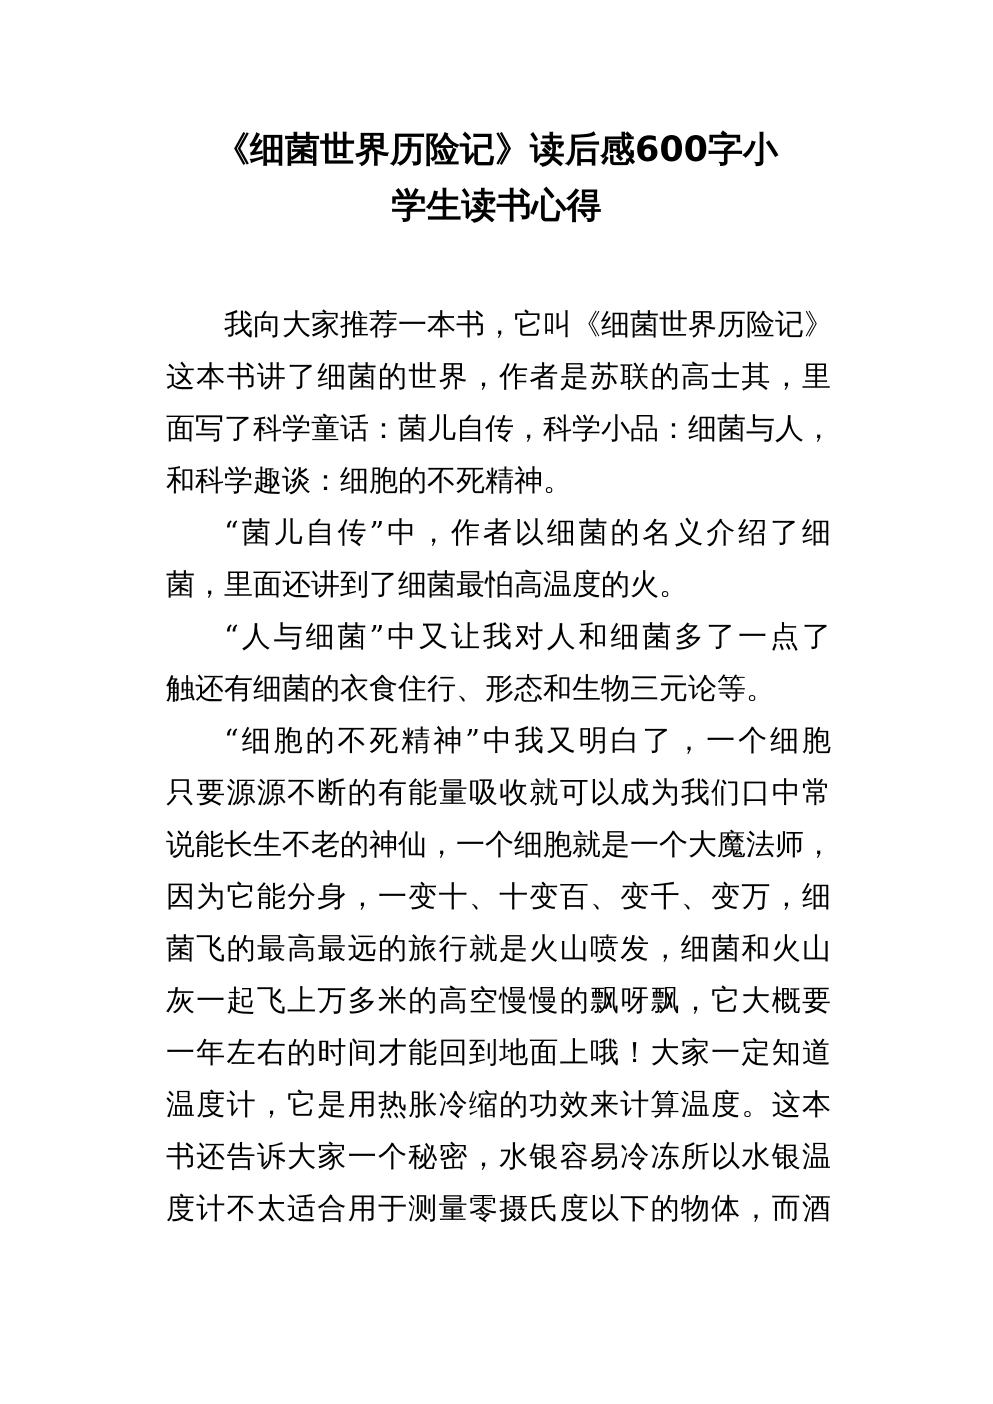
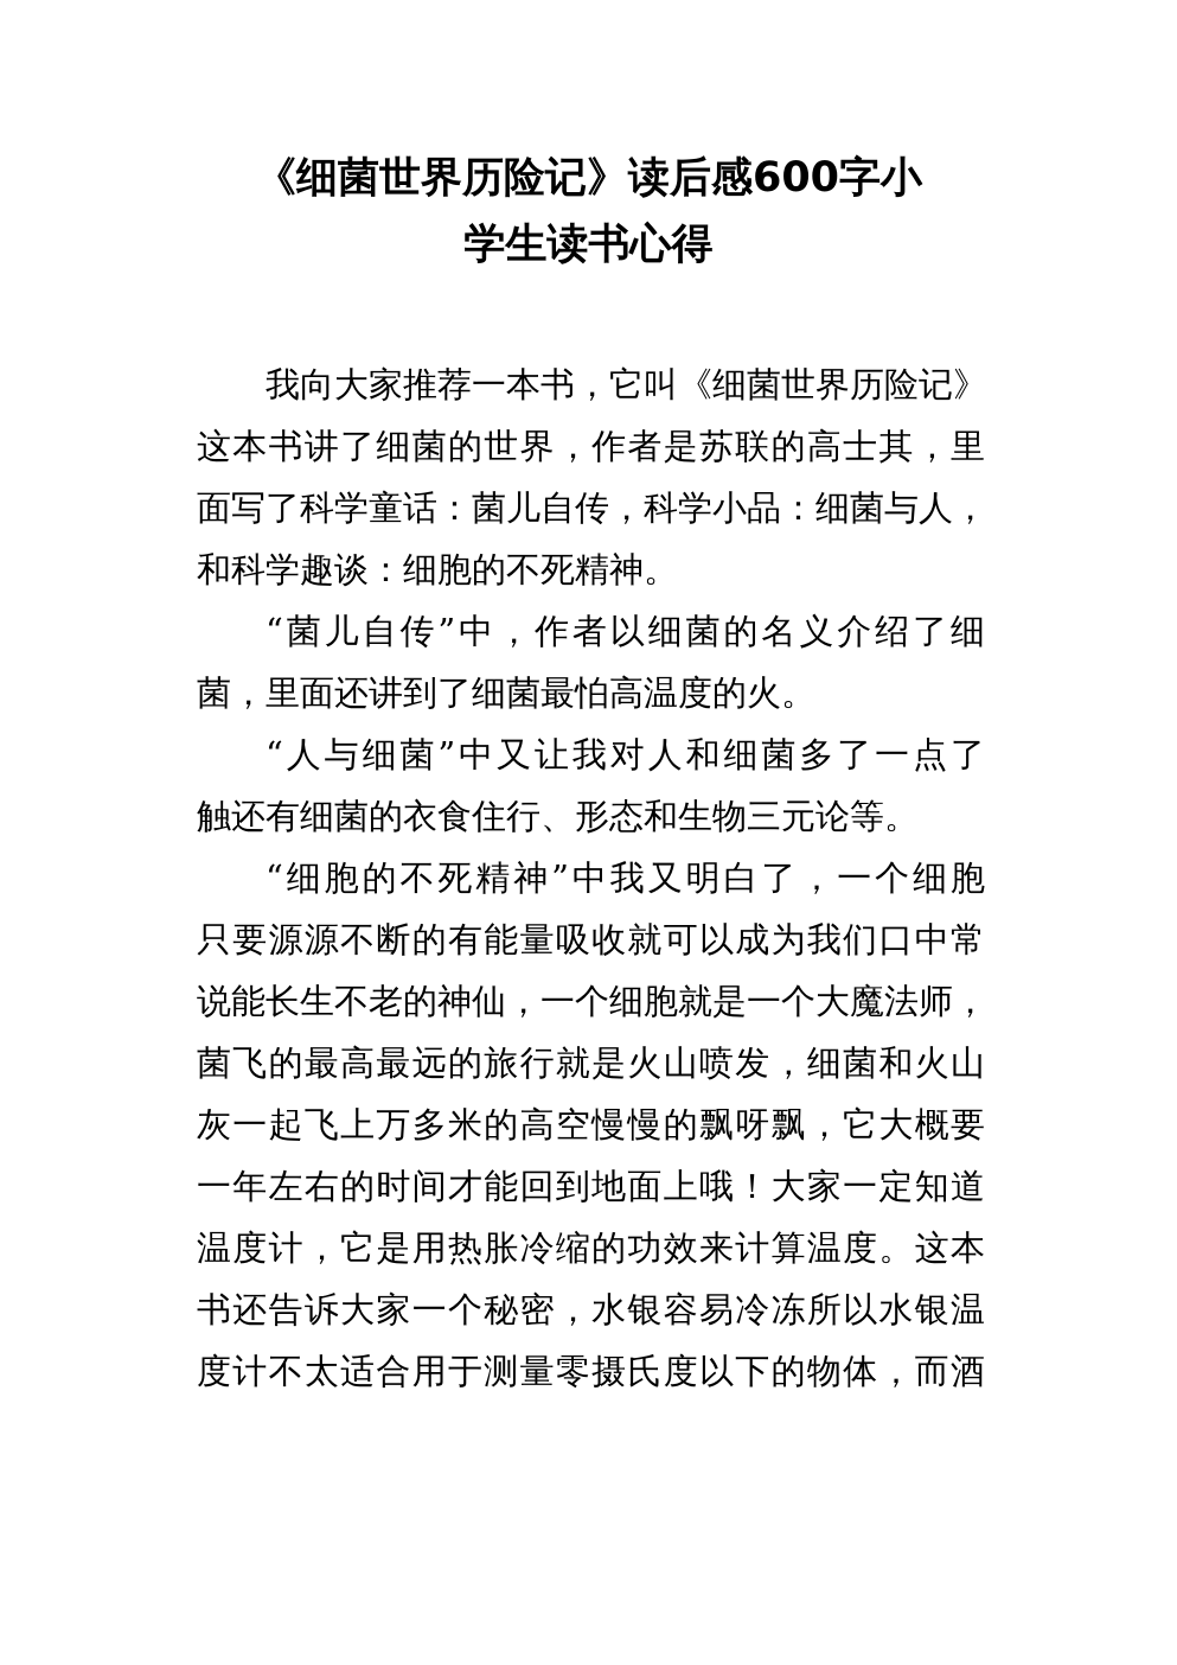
  《细菌世界历险记》读后感600字小
  学生读书心得
  我向大家推荐一本书，它叫《细菌世界历险记》
  这本书讲了细菌的世界，作者是苏联的高士其，里
  面写了科学童话：菌儿自传，科学小品：细菌与人，
  和科学趣谈：细胞的不死精神。
  “菌儿自传”中，作者以细菌的名义介绍了细
  菌，里面还讲到了细菌最怕高温度的火。
  “人与细菌”中又让我对人和细菌多了一点了
  触还有细菌的衣食住行、形态和生物三元论等。
  “细胞的不死精神”中我又明白了，一个细胞
  只要源源不断的有能量吸收就可以成为我们口中常
  说能长生不老的神仙，一个细胞就是一个大魔法师，
- 因为它能分身，一变十、十变百、变千、变万，细
  菌飞的最高最远的旅行就是火山喷发，细菌和火山
  灰一起飞上万多米的高空慢慢的飘呀飘，它大概要
  一年左右的时间才能回到地面上哦！大家一定知道
  温度计，它是用热胀冷缩的功效来计算温度。这本
  书还告诉大家一个秘密，水银容易冷冻所以水银温
  度计不太适合用于测量零摄氏度以下的物体，而酒
